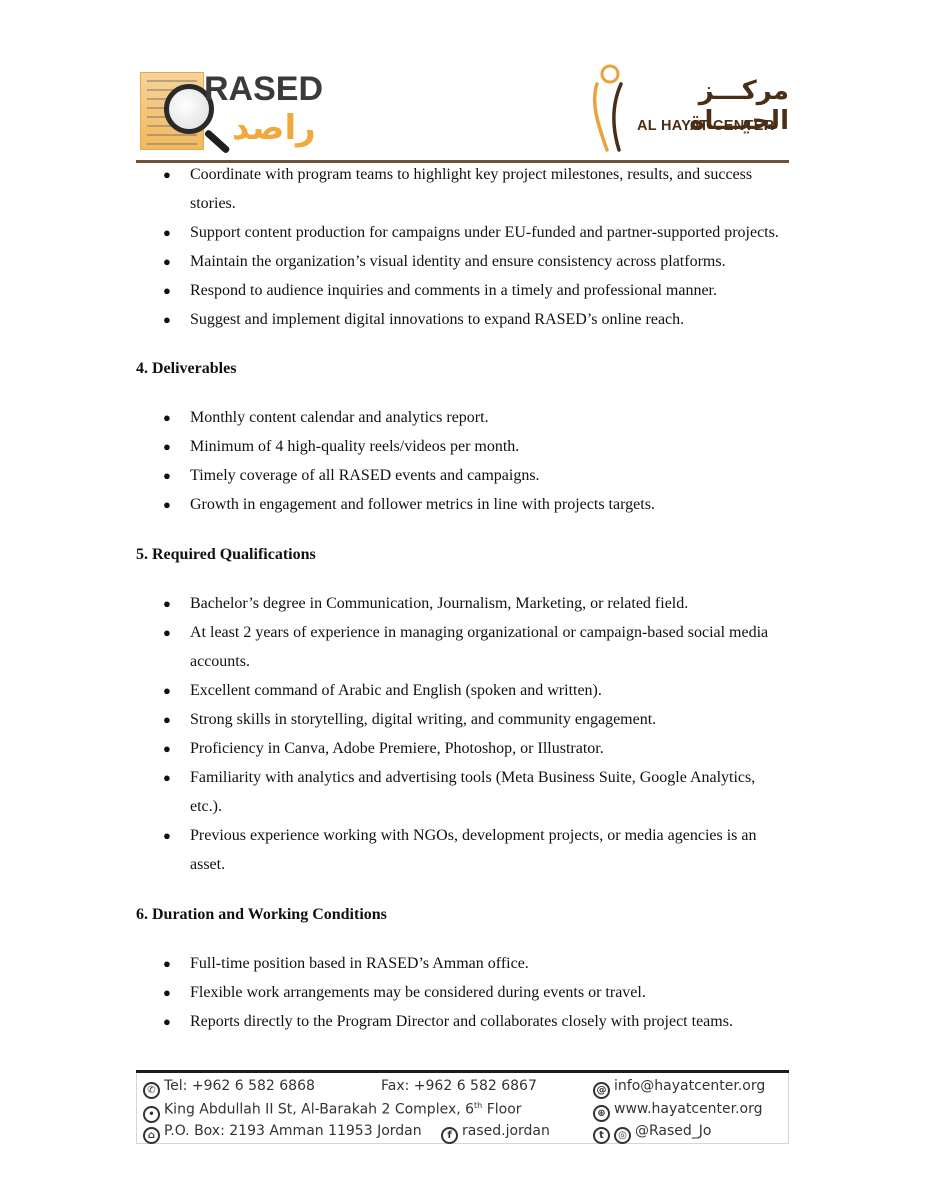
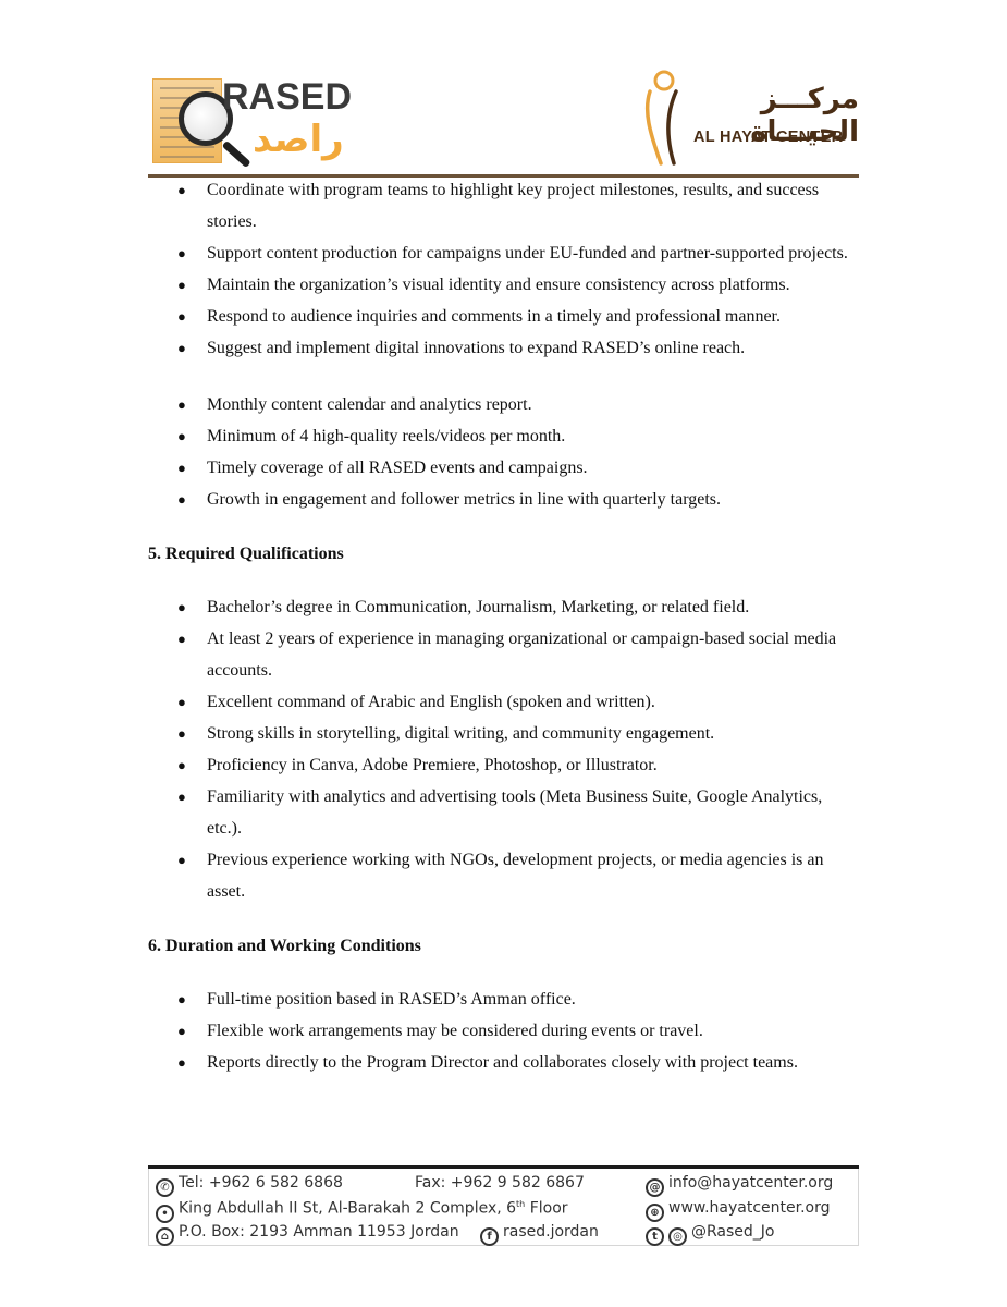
  RASED
  راصد
  مركـــز الحيـــاة
  AL HAYAT CENTER
  ●
  Coordinate with program teams to highlight key project milestones, results, and success stories.
  ●
  Support content production for campaigns under EU-funded and partner-supported projects.
  ●
  Maintain the organization’s visual identity and ensure consistency across platforms.
  ●
  Respond to audience inquiries and comments in a timely and professional manner.
  ●
  Suggest and implement digital innovations to expand RASED’s online reach.
- 4. Deliverables
  ●
  Monthly content calendar and analytics report.
  ●
  Minimum of 4 high-quality reels/videos per month.
  ●
  Timely coverage of all RASED events and campaigns.
  ●
- Growth in engagement and follower metrics in line with projects targets.
+ Growth in engagement and follower metrics in line with quarterly targets.
  5. Required Qualifications
  ●
  Bachelor’s degree in Communication, Journalism, Marketing, or related field.
  ●
  At least 2 years of experience in managing organizational or campaign-based social media accounts.
  ●
  Excellent command of Arabic and English (spoken and written).
  ●
  Strong skills in storytelling, digital writing, and community engagement.
  ●
  Proficiency in Canva, Adobe Premiere, Photoshop, or Illustrator.
  ●
  Familiarity with analytics and advertising tools (Meta Business Suite, Google Analytics, etc.).
  ●
  Previous experience working with NGOs, development projects, or media agencies is an asset.
  6. Duration and Working Conditions
  ●
  Full-time position based in RASED’s Amman office.
  ●
  Flexible work arrangements may be considered during events or travel.
  ●
  Reports directly to the Program Director and collaborates closely with project teams.
  ✆ Tel: +962 6 582 6868
- Fax: +962 6 582 6867
+ Fax: +962 9 582 6867
  @ info@hayatcenter.org
  • King Abdullah II St, Al-Barakah 2 Complex, 6th Floor
  ⊕ www.hayatcenter.org
  ⌂ P.O. Box: 2193 Amman 11953 Jordan
  f rased.jordan
  t ◎ @Rased_Jo
